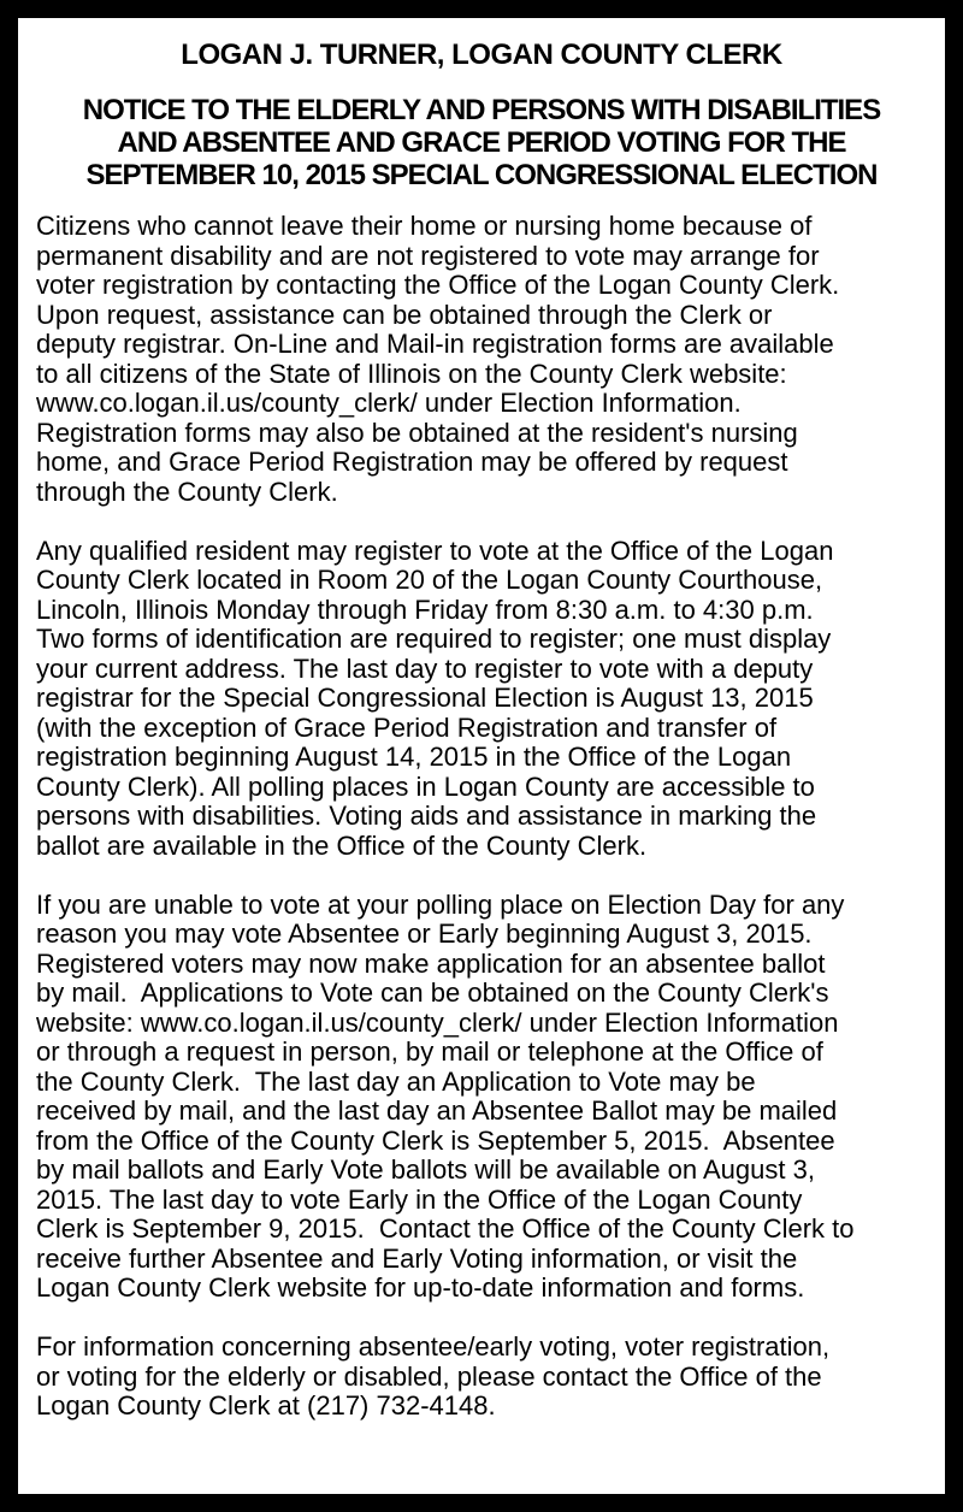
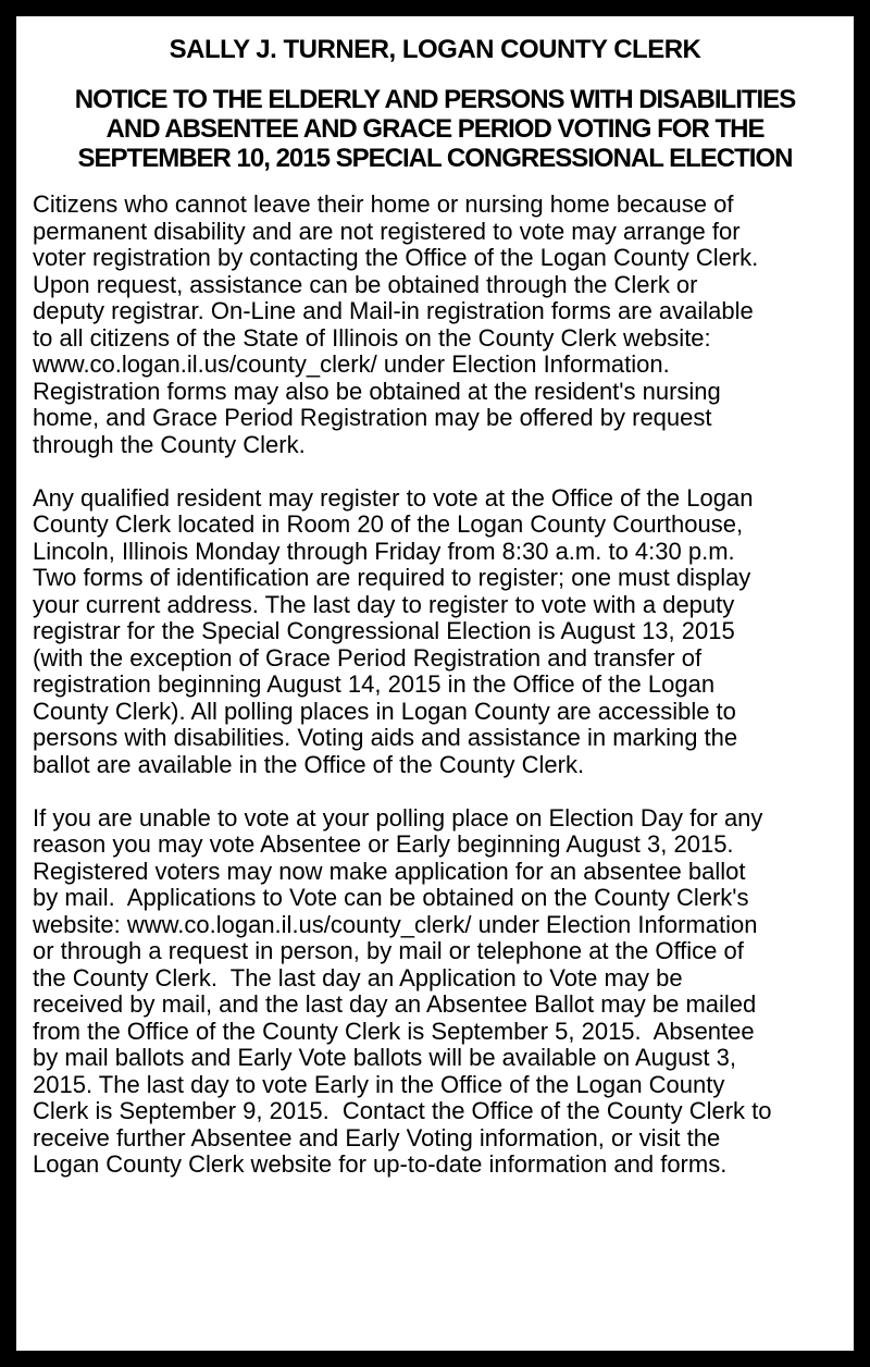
- LOGAN J. TURNER, LOGAN COUNTY CLERK
+ SALLY J. TURNER, LOGAN COUNTY CLERK
  NOTICE TO THE ELDERLY AND PERSONS WITH DISABILITIES
  AND ABSENTEE AND GRACE PERIOD VOTING FOR THE
  SEPTEMBER 10, 2015 SPECIAL CONGRESSIONAL ELECTION
  Citizens who cannot leave their home or nursing home because of
  permanent disability and are not registered to vote may arrange for
  voter registration by contacting the Office of the Logan County Clerk.
  Upon request, assistance can be obtained through the Clerk or
  deputy registrar. On-Line and Mail-in registration forms are available
  to all citizens of the State of Illinois on the County Clerk website:
  www.co.logan.il.us/county_clerk/ under Election Information.
  Registration forms may also be obtained at the resident's nursing
  home, and Grace Period Registration may be offered by request
  through the County Clerk.
  Any qualified resident may register to vote at the Office of the Logan
  County Clerk located in Room 20 of the Logan County Courthouse,
  Lincoln, Illinois Monday through Friday from 8:30 a.m. to 4:30 p.m.
  Two forms of identification are required to register; one must display
  your current address. The last day to register to vote with a deputy
  registrar for the Special Congressional Election is August 13, 2015
  (with the exception of Grace Period Registration and transfer of
  registration beginning August 14, 2015 in the Office of the Logan
  County Clerk). All polling places in Logan County are accessible to
  persons with disabilities. Voting aids and assistance in marking the
  ballot are available in the Office of the County Clerk.
  If you are unable to vote at your polling place on Election Day for any
  reason you may vote Absentee or Early beginning August 3, 2015.
  Registered voters may now make application for an absentee ballot
  by mail. Applications to Vote can be obtained on the County Clerk's
  website: www.co.logan.il.us/county_clerk/ under Election Information
  or through a request in person, by mail or telephone at the Office of
  the County Clerk. The last day an Application to Vote may be
  received by mail, and the last day an Absentee Ballot may be mailed
  from the Office of the County Clerk is September 5, 2015. Absentee
  by mail ballots and Early Vote ballots will be available on August 3,
  2015. The last day to vote Early in the Office of the Logan County
  Clerk is September 9, 2015. Contact the Office of the County Clerk to
  receive further Absentee and Early Voting information, or visit the
  Logan County Clerk website for up-to-date information and forms.
- For information concerning absentee/early voting, voter registration,
- or voting for the elderly or disabled, please contact the Office of the
- Logan County Clerk at (217) 732-4148.
